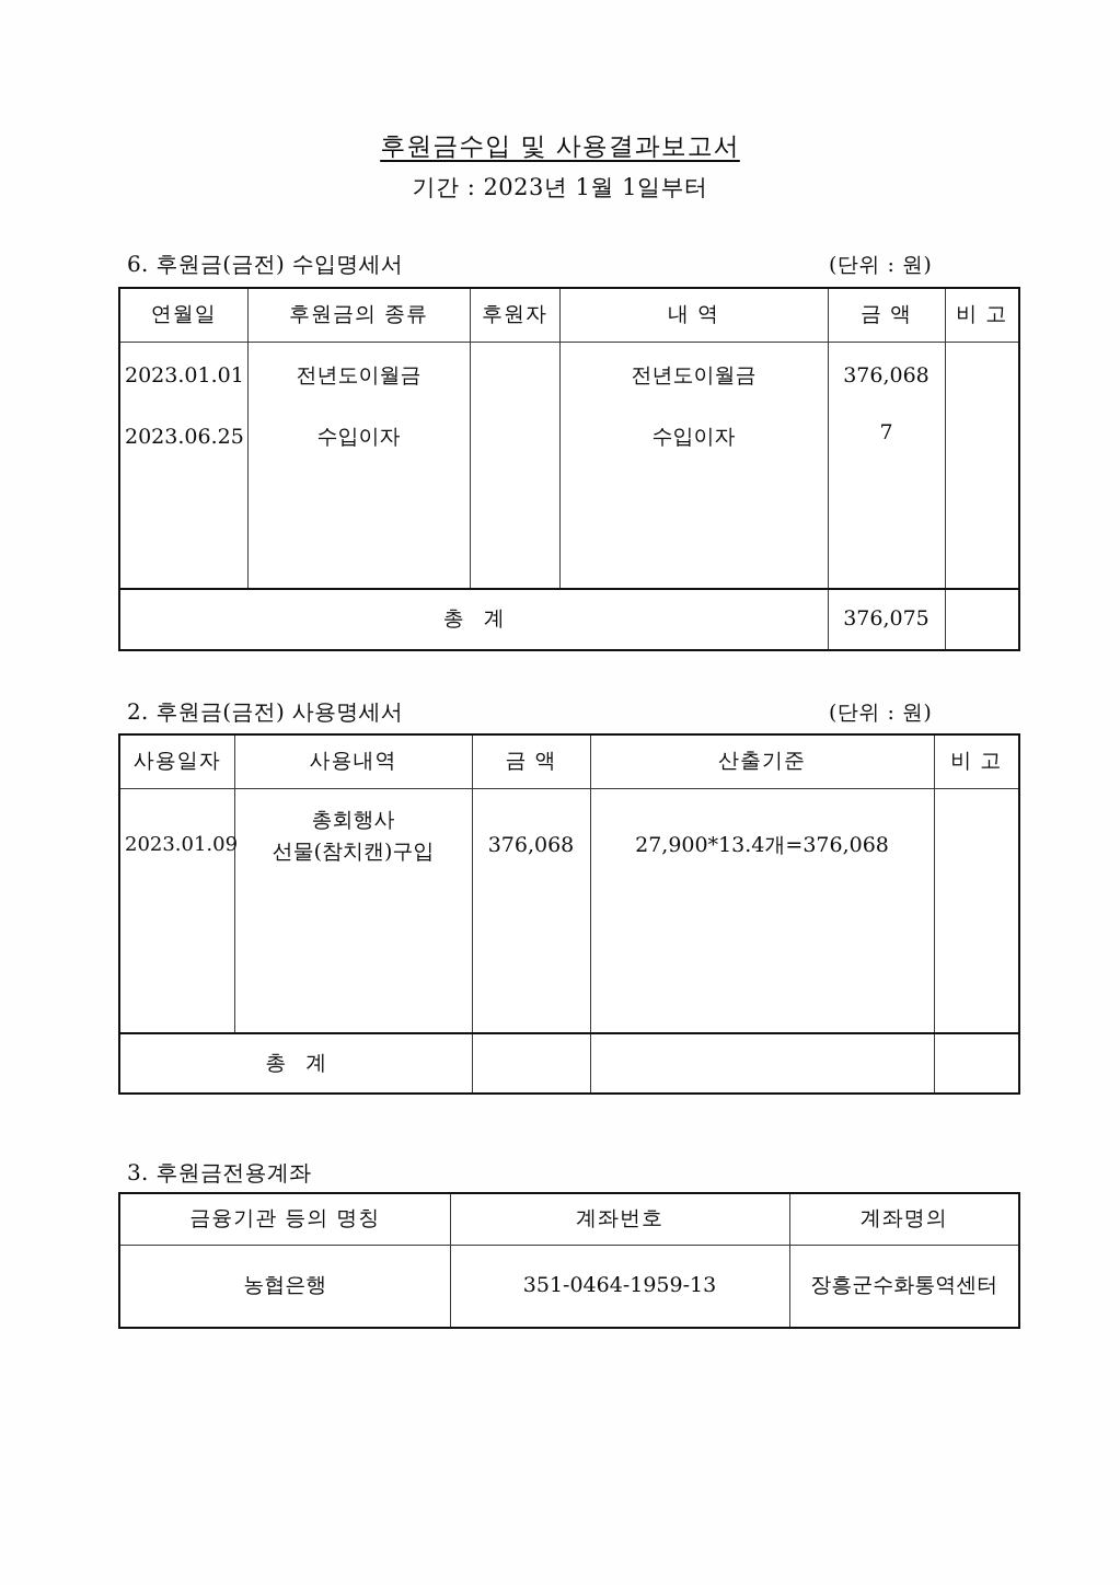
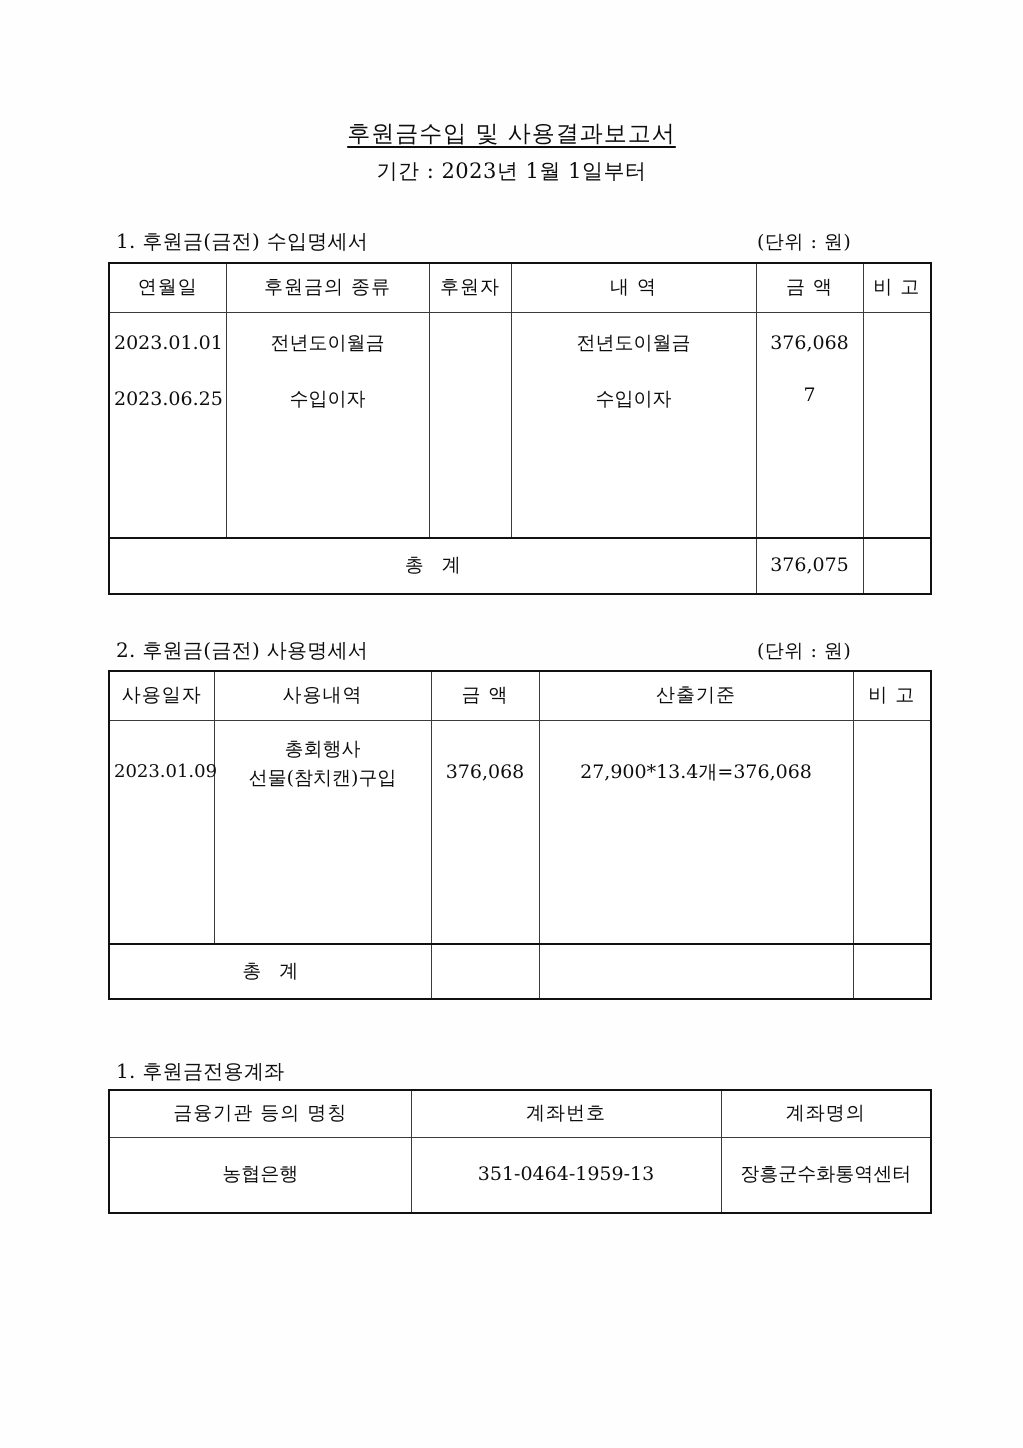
  후원금수입 및 사용결과보고서
  기간 : 2023년 1월 1일부터
- 6. 후원금(금전) 수입명세서
+ 1. 후원금(금전) 수입명세서
  (단위 : 원)
  연월일	후원금의 종류	후원자	내 역	금 액	비 고
  2023.01.01 2023.06.25	전년도이월금 수입이자		전년도이월금 수입이자	376,068 7
  총 계	376,075
  2. 후원금(금전) 사용명세서
  (단위 : 원)
  사용일자	사용내역	금 액	산출기준	비 고
  2023.01.09	총회행사 선물(참치캔)구입	376,068	27,900*13.4개=376,068
  총 계
- 3. 후원금전용계좌
+ 1. 후원금전용계좌
  금융기관 등의 명칭	계좌번호	계좌명의
  농협은행	351-0464-1959-13	장흥군수화통역센터
